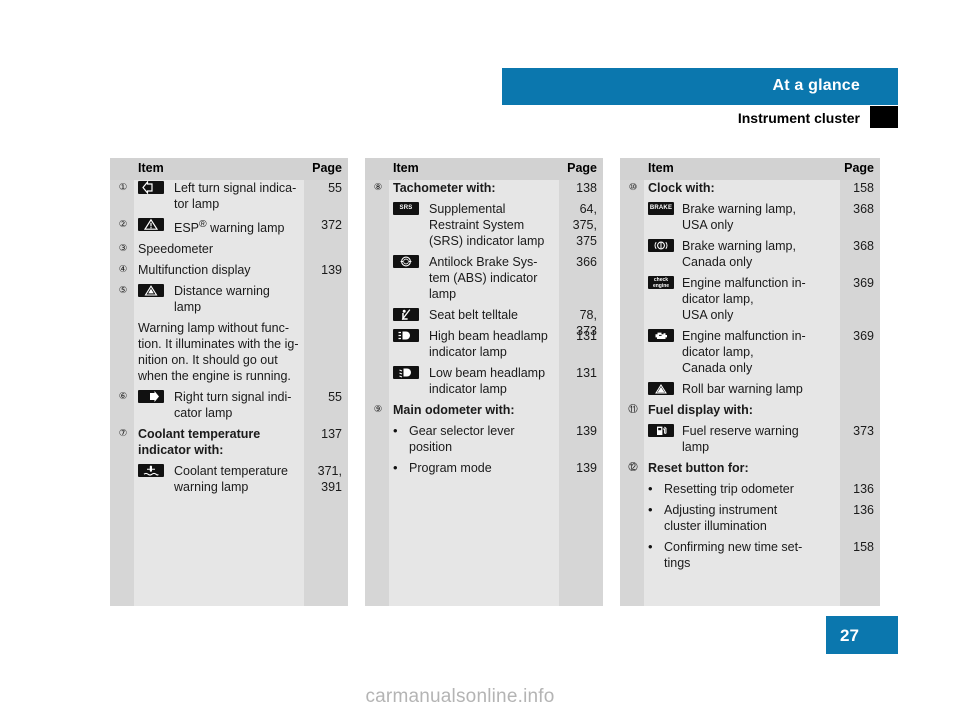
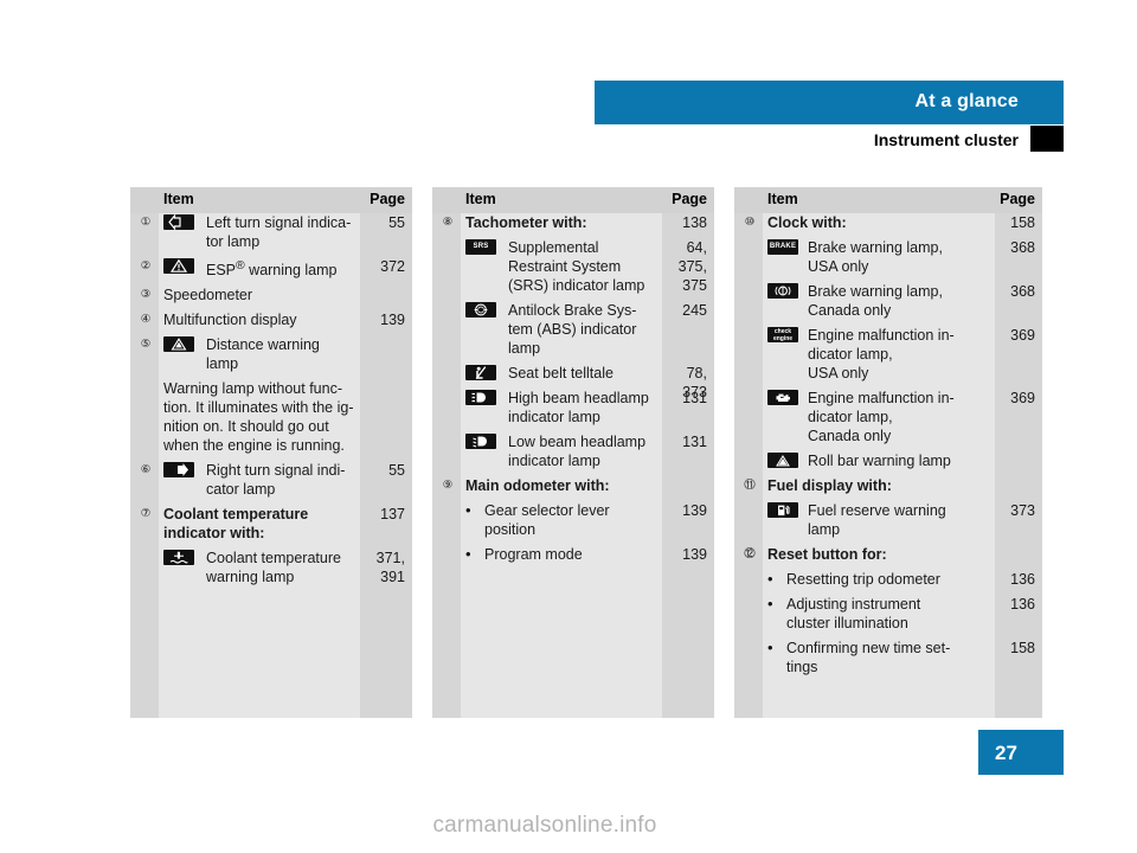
  At a glance
  Instrument cluster
  Item
  Page
  ①
  Left turn signal indica-
  tor lamp
  55
  ②
  ESP® warning lamp
  372
  ③
  Speedometer
  ④
  Multifunction display
  139
  ⑤
  Distance warning
  lamp
  Warning lamp without func-
  tion. It illuminates with the ig-
  nition on. It should go out
  when the engine is running.
  ⑥
  Right turn signal indi-
  cator lamp
  55
  ⑦
  Coolant temperature
  indicator with:
  137
  Coolant temperature
  warning lamp
  371,
  391
  Item
  Page
  ⑧
  Tachometer with:
  138
  Supplemental
  Restraint System
  (SRS) indicator lamp
  64,
  375,
  375
  Antilock Brake Sys-
  tem (ABS) indicator
  lamp
- 366
+ 245
  Seat belt telltale
  78,
  373
  High beam headlamp
  indicator lamp
  131
  Low beam headlamp
  indicator lamp
  131
  ⑨
  Main odometer with:
  •
  Gear selector lever
  position
  139
  •
  Program mode
  139
  Item
  Page
  ⑩
  Clock with:
  158
  Brake warning lamp,
  USA only
  368
  Brake warning lamp,
  Canada only
  368
  Engine malfunction in-
  dicator lamp,
  USA only
  369
  Engine malfunction in-
  dicator lamp,
  Canada only
  369
  Roll bar warning lamp
  ⑪
  Fuel display with:
  Fuel reserve warning
  lamp
  373
  ⑫
  Reset button for:
  •
  Resetting trip odometer
  136
  •
  Adjusting instrument
  cluster illumination
  136
  •
  Confirming new time set-
  tings
  158
  27
  carmanualsonline.info
